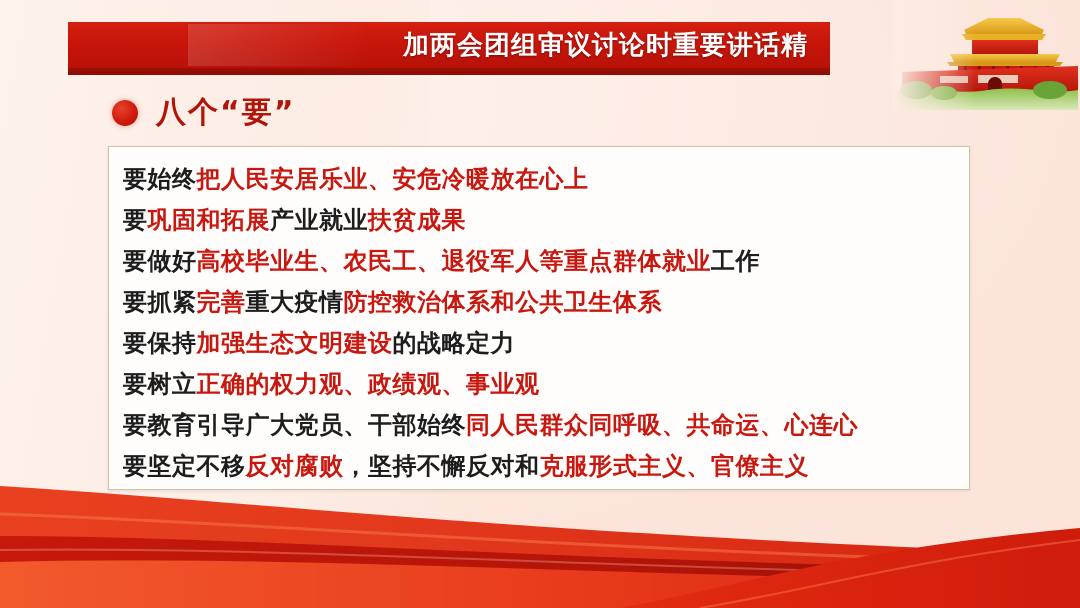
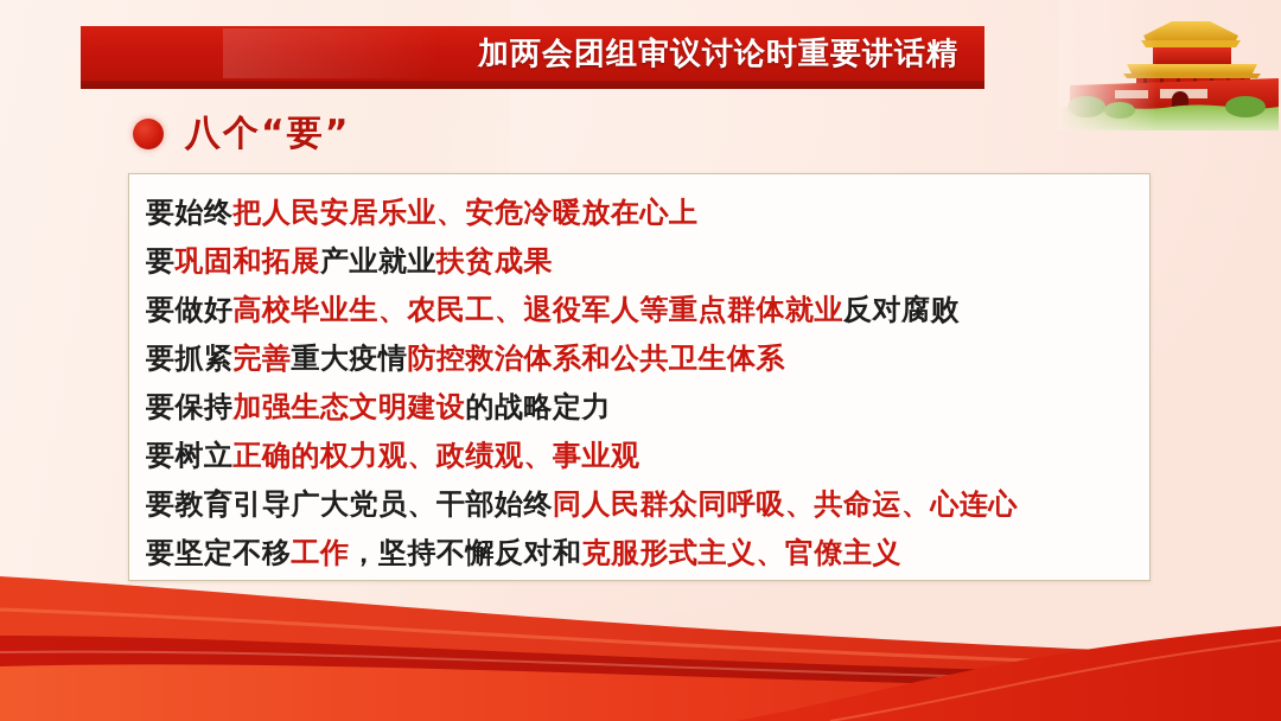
  加两会团组审议讨论时重要讲话精
  八个“要”
  要始终把人民安居乐业、安危冷暖放在心上
  要巩固和拓展产业就业扶贫成果
- 要做好高校毕业生、农民工、退役军人等重点群体就业工作
+ 要做好高校毕业生、农民工、退役军人等重点群体就业反对腐败
  要抓紧完善重大疫情防控救治体系和公共卫生体系
  要保持加强生态文明建设的战略定力
  要树立正确的权力观、政绩观、事业观
  要教育引导广大党员、干部始终同人民群众同呼吸、共命运、心连心
- 要坚定不移反对腐败，坚持不懈反对和克服形式主义、官僚主义
+ 要坚定不移工作，坚持不懈反对和克服形式主义、官僚主义
